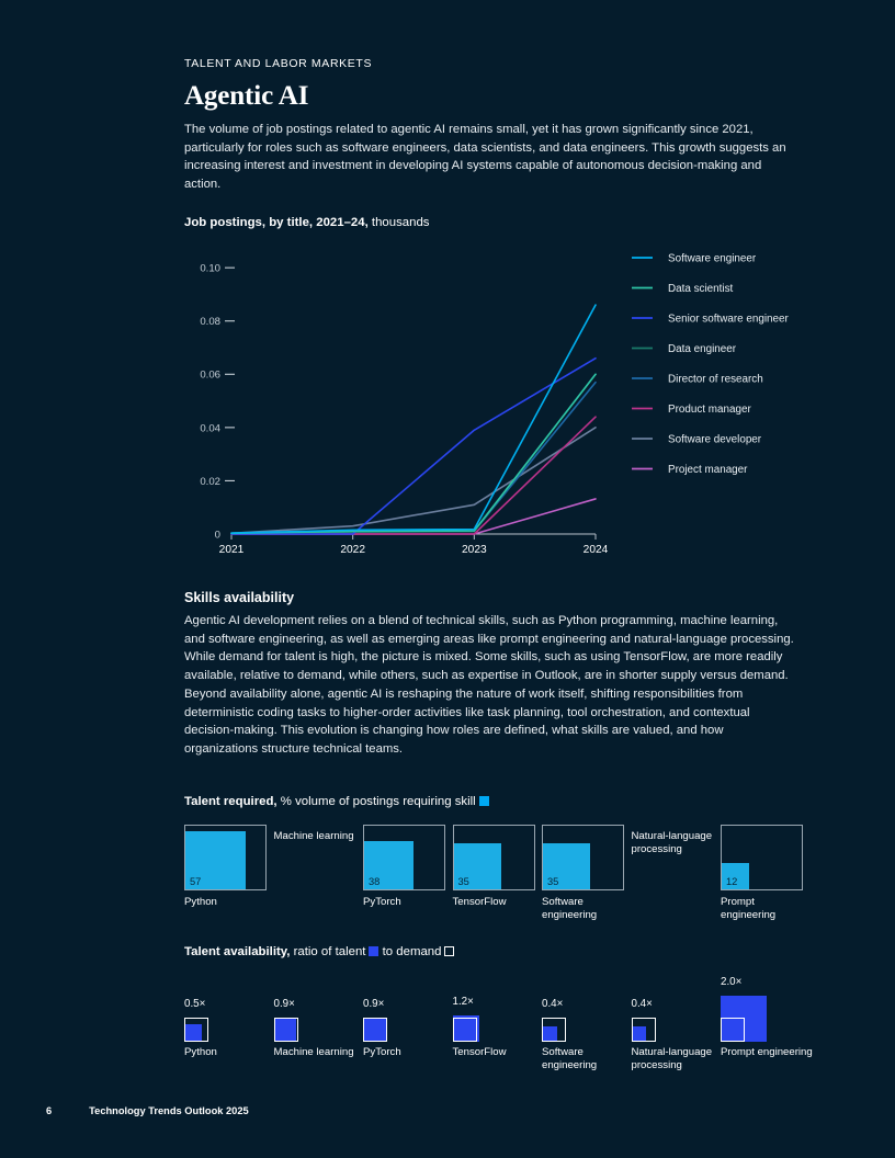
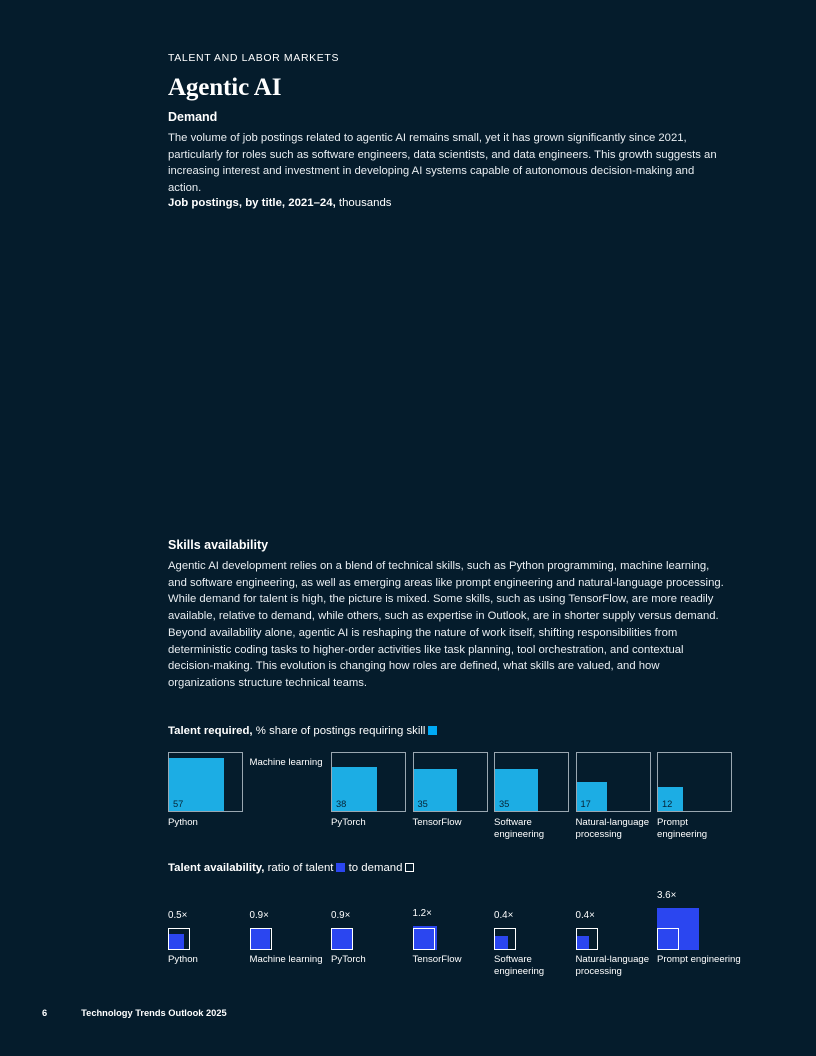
  TALENT AND LABOR MARKETS
  Agentic AI
+ Demand
  The volume of job postings related to agentic AI remains small, yet it has grown significantly since 2021, particularly for roles such as software engineers, data scientists, and data engineers. This growth suggests an increasing interest and investment in developing AI systems capable of autonomous decision-making and action.
  Job postings, by title, 2021–24, thousands
- 0
- 0.02
- 0.04
- 0.06
- 0.08
- 0.10
- 2021
- 2022
- 2023
- 2024
- Software engineer
- Data scientist
- Senior software engineer
- Data engineer
- Director of research
- Product manager
- Software developer
- Project manager
  Skills availability
  Agentic AI development relies on a blend of technical skills, such as Python programming, machine learning, and software engineering, as well as emerging areas like prompt engineering and natural-language processing. While demand for talent is high, the picture is mixed. Some skills, such as using TensorFlow, are more readily available, relative to demand, while others, such as expertise in Outlook, are in shorter supply versus demand.
  Beyond availability alone, agentic AI is reshaping the nature of work itself, shifting responsibilities from deterministic coding tasks to higher-order activities like task planning, tool orchestration, and contextual decision-making. This evolution is changing how roles are defined, what skills are valued, and how organizations structure technical teams.
- Talent required, % volume of postings requiring skill
+ Talent required, % share of postings requiring skill
  57
  Python
  Machine learning
  38
  PyTorch
  35
  TensorFlow
  35
  Software engineering
+ 17
  Natural-language processing
  12
  Prompt engineering
  Talent availability, ratio of talent to demand
  0.5×
  Python
  0.9×
  Machine learning
  0.9×
  PyTorch
  1.2×
  TensorFlow
  0.4×
  Software engineering
  0.4×
  Natural-language processing
- 2.0×
+ 3.6×
  Prompt engineering
  6 Technology Trends Outlook 2025
